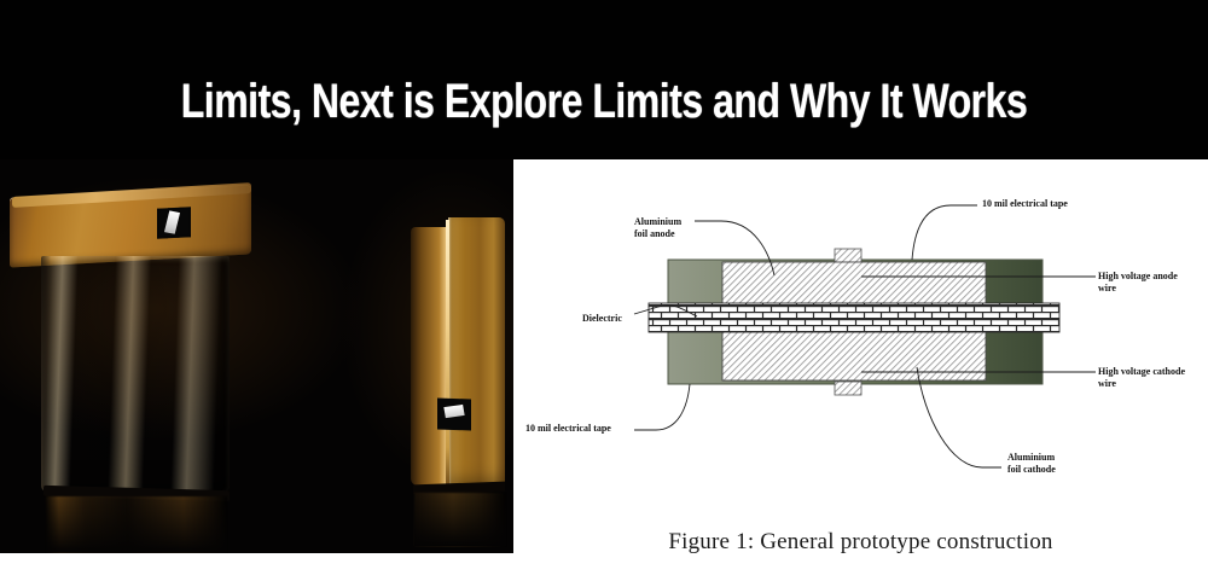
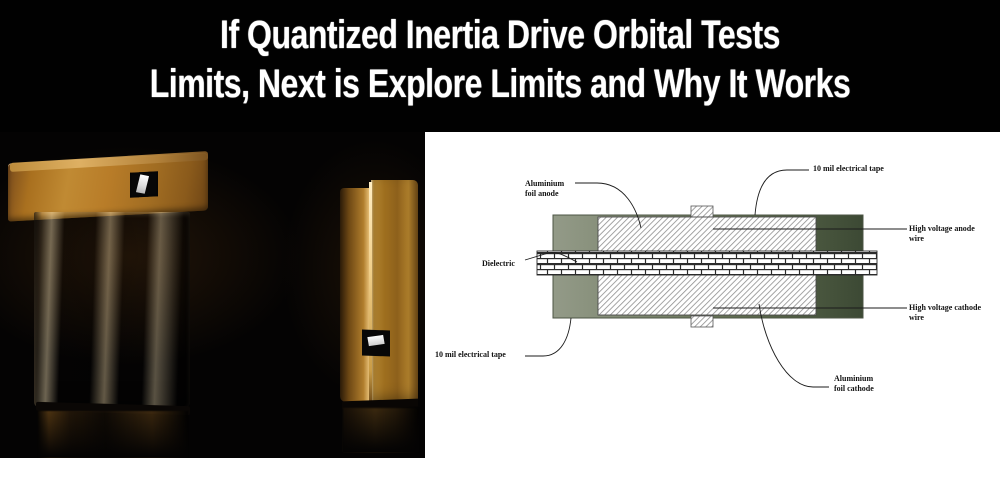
+ If Quantized Inertia Drive Orbital Tests
  Limits, Next is Explore Limits and Why It Works
  10 mil electrical tape
  High voltage anode
  wire
  High voltage cathode
  wire
  Aluminium
  foil anode
  Dielectric
  10 mil electrical tape
  Aluminium
  foil cathode
- Figure 1: General prototype construction
